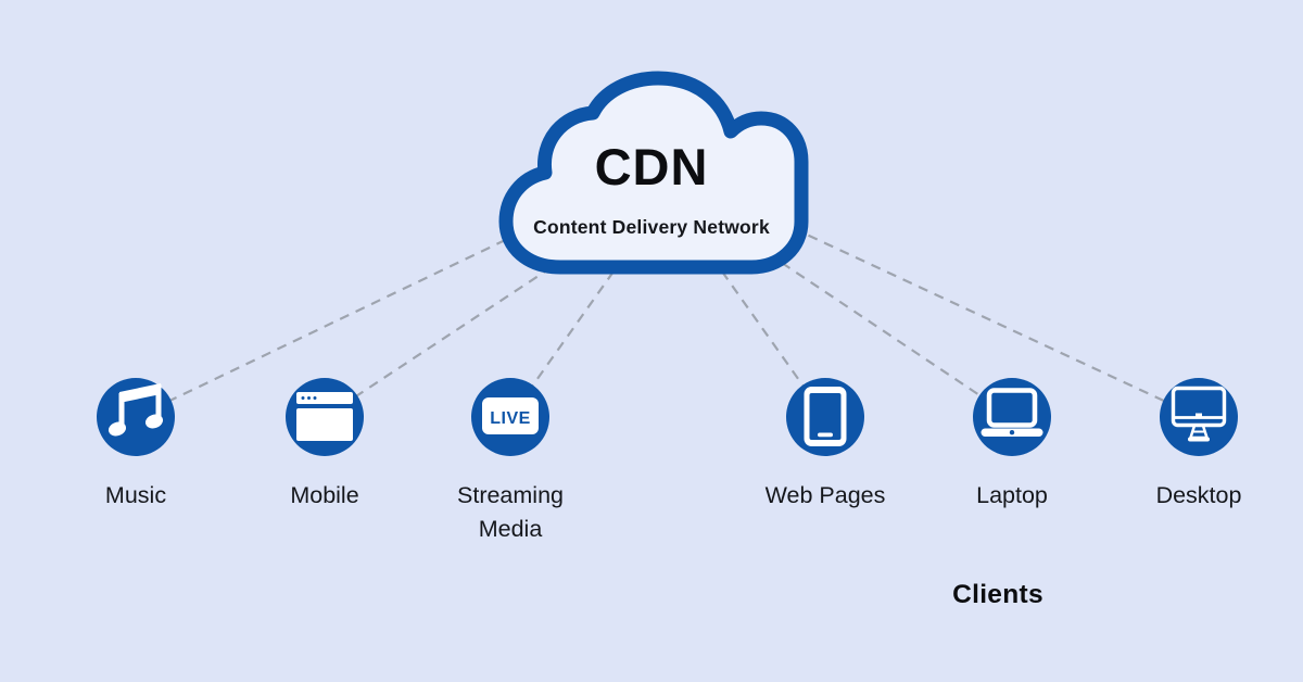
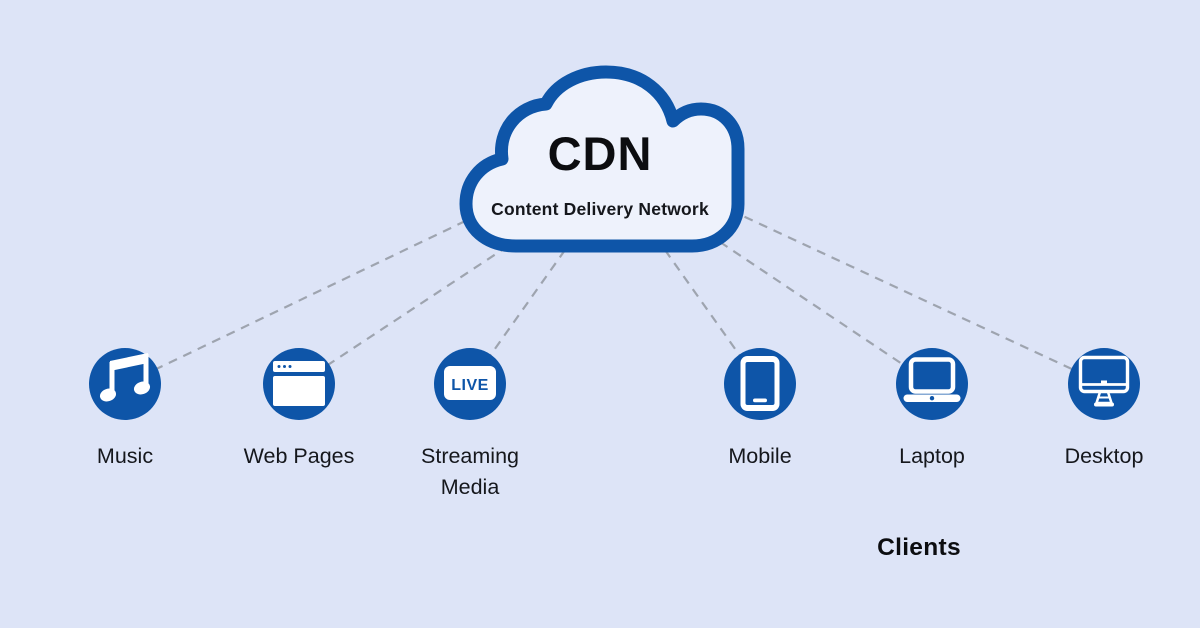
  LIVE
  CDN
  Content Delivery Network
  Music
- Mobile
+ Web Pages
  Streaming Media
- Web Pages
+ Mobile
  Laptop
  Desktop
  Clients
